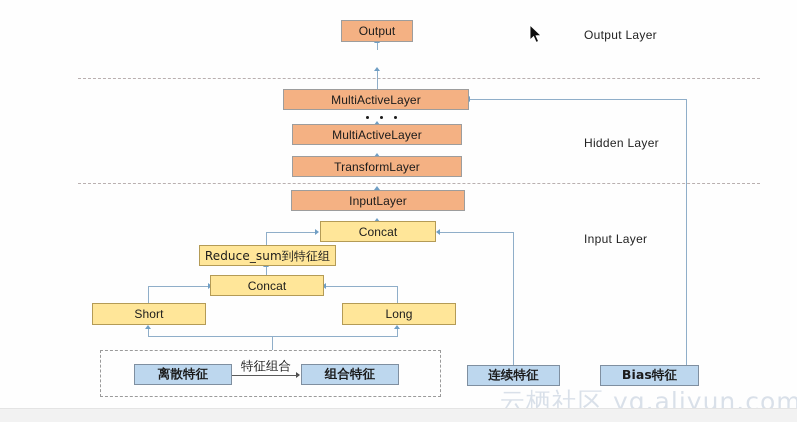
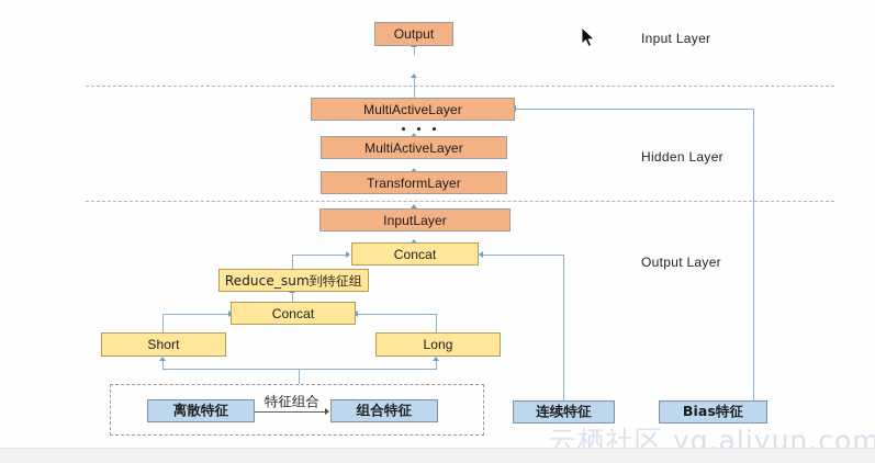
  云栖社区 yq.aliyun.com
- Output Layer
+ Input Layer
  Hidden Layer
- Input Layer
+ Output Layer
  Output
  MultiActiveLayer
  MultiActiveLayer
  TransformLayer
  InputLayer
  Concat
  Reduce_sum到特征组
  Concat
  Short
  Long
  离散特征
  特征组合
  组合特征
  连续特征
  Bias特征
